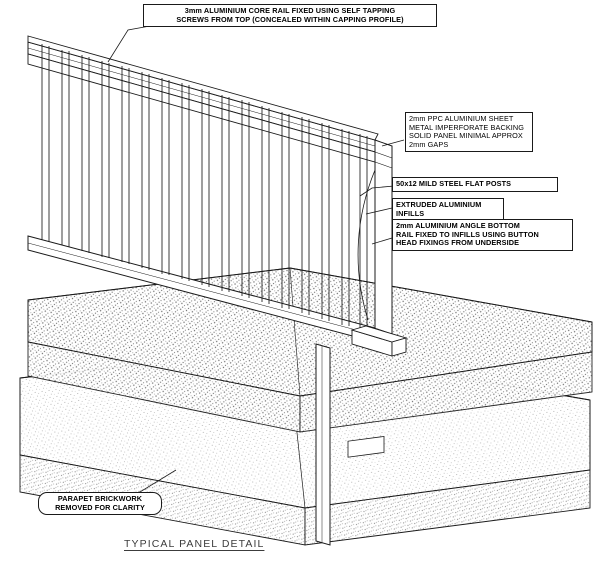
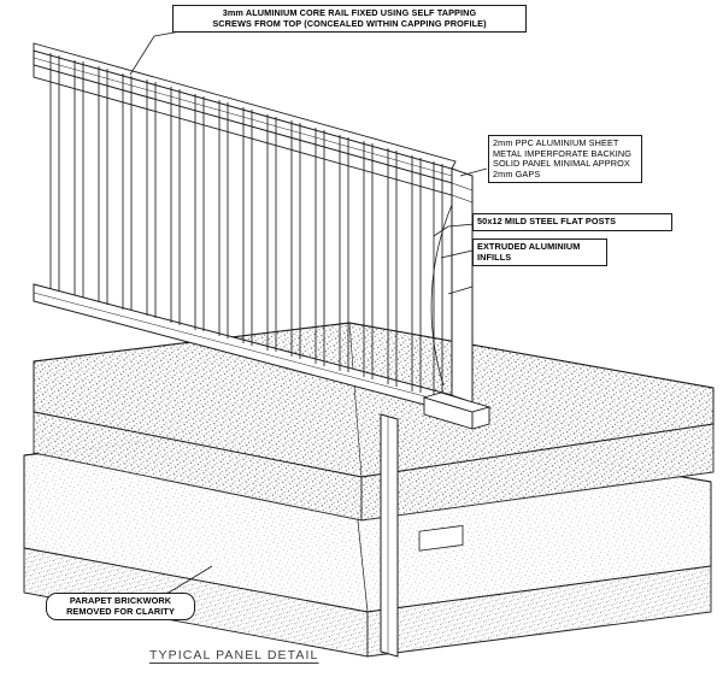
  3mm ALUMINIUM CORE RAIL FIXED USING SELF TAPPING
  SCREWS FROM TOP (CONCEALED WITHIN CAPPING PROFILE)
  2mm PPC ALUMINIUM SHEET
  METAL IMPERFORATE BACKING
  SOLID PANEL MINIMAL APPROX
  2mm GAPS
  50x12 MILD STEEL FLAT POSTS
  EXTRUDED ALUMINIUM
  INFILLS
- 2mm ALUMINIUM ANGLE BOTTOM
- RAIL FIXED TO INFILLS USING BUTTON
- HEAD FIXINGS FROM UNDERSIDE
  PARAPET BRICKWORK
  REMOVED FOR CLARITY
  TYPICAL PANEL DETAIL
